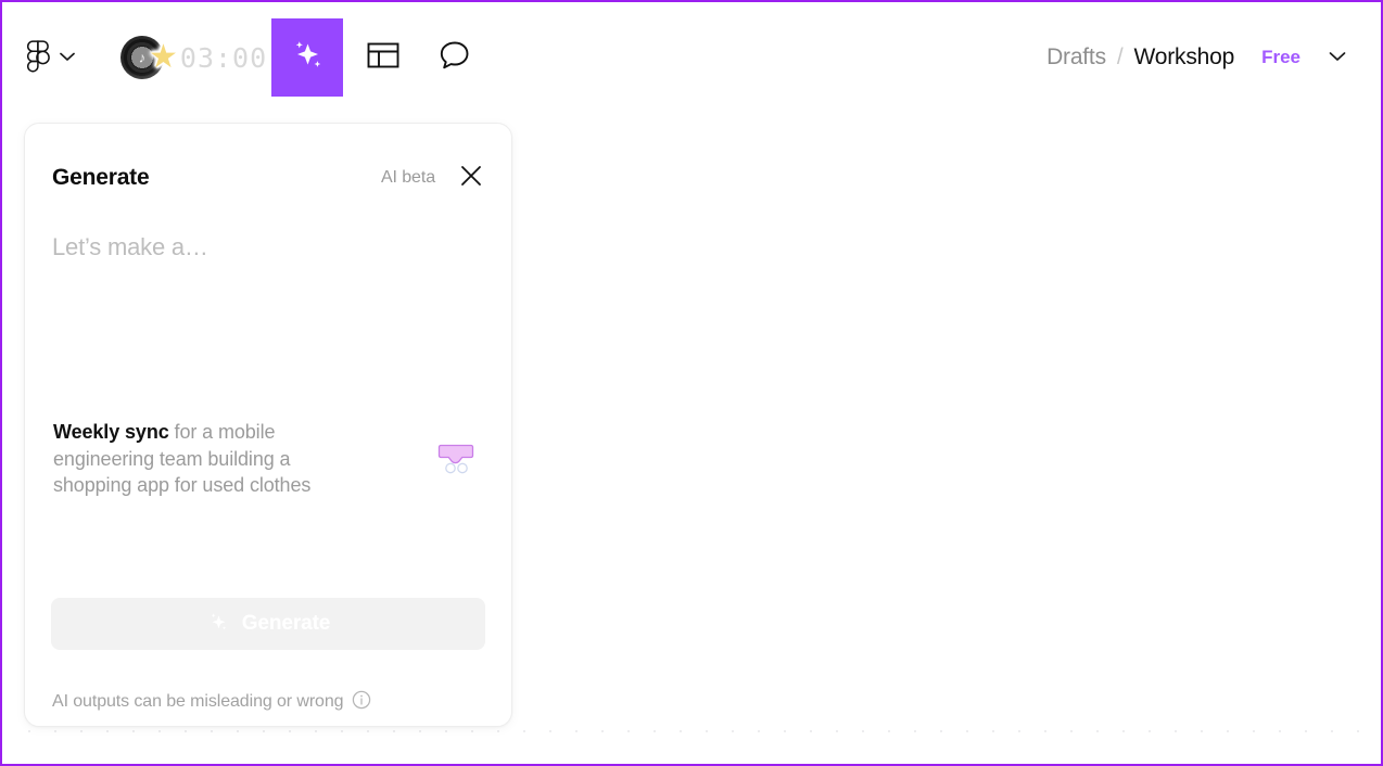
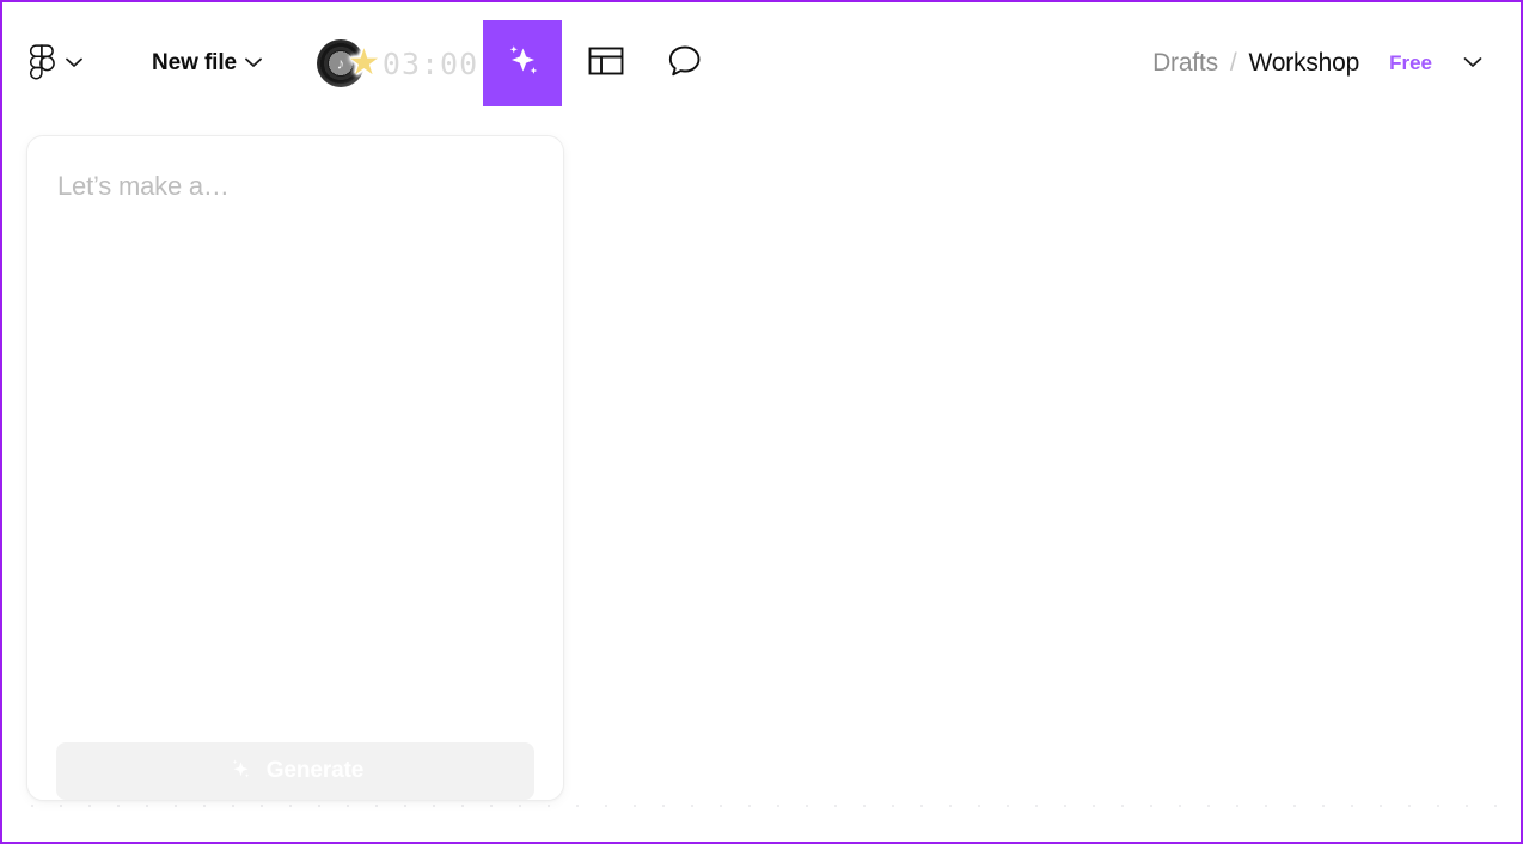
+ New file
  ★
  03:00
  Drafts
  /
  Workshop
  Free
- Generate
- AI beta
  Let’s make a…
- Weekly sync for a mobile engineering team building a shopping app for used clothes
- AI outputs can be misleading or wrong
